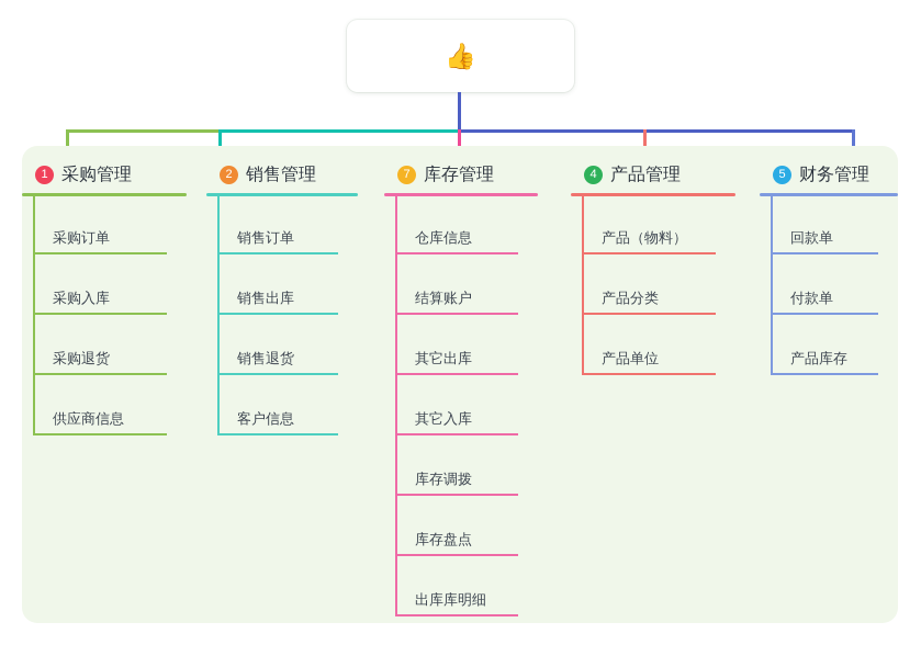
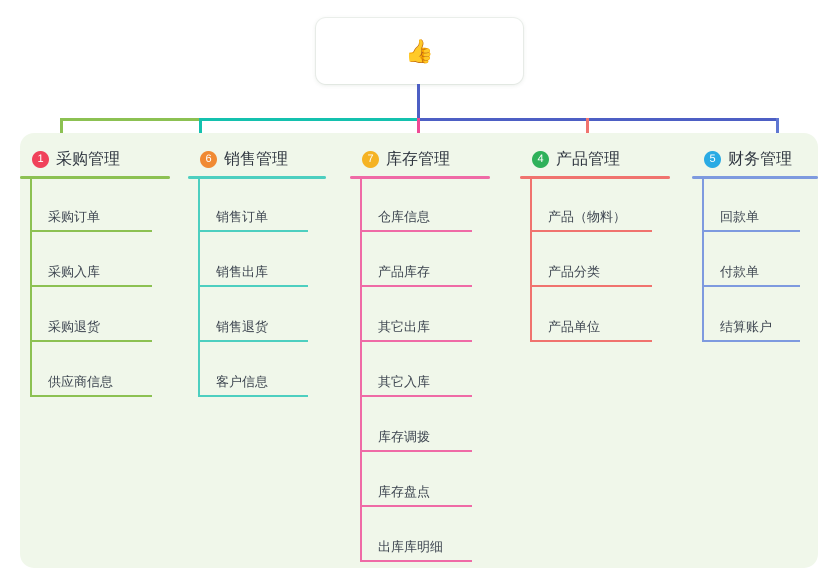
  👍
  1
  采购管理
  采购订单
  采购入库
  采购退货
  供应商信息
- 2
+ 6
  销售管理
  销售订单
  销售出库
  销售退货
  客户信息
  7
  库存管理
  仓库信息
- 结算账户
+ 产品库存
  其它出库
  其它入库
  库存调拨
  库存盘点
  出库库明细
  4
  产品管理
  产品（物料）
  产品分类
  产品单位
  5
  财务管理
  回款单
  付款单
- 产品库存
+ 结算账户
